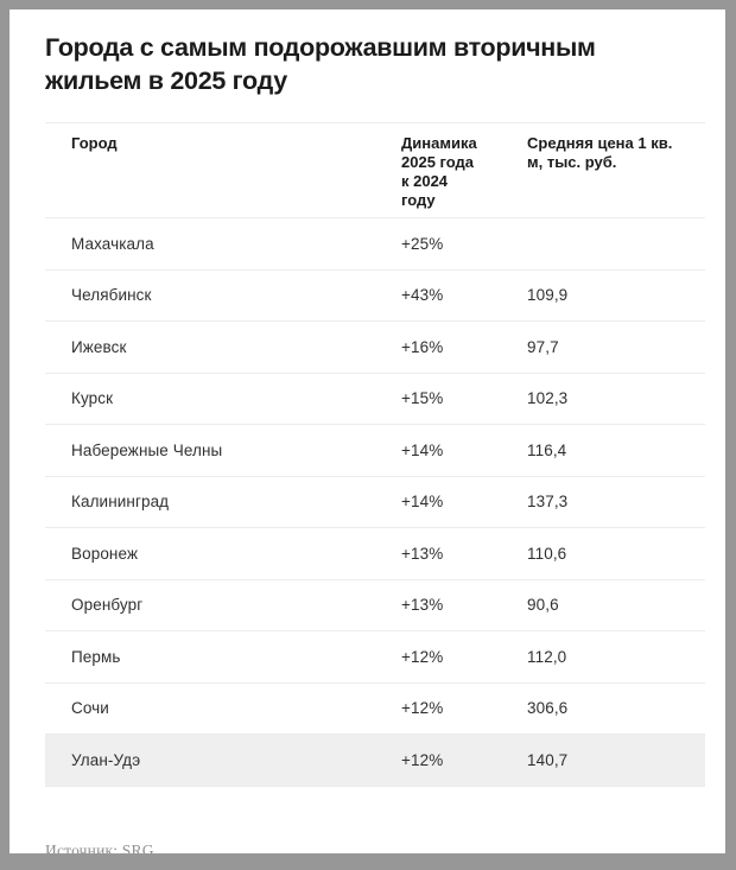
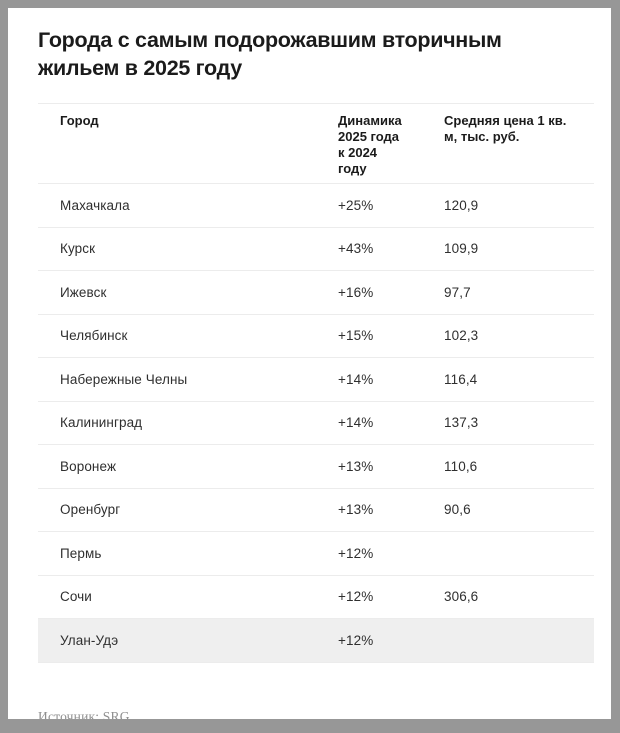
  Города с самым подорожавшим вторичным жильем в 2025 году
  Город
  Динамика
  2025 года
  к 2024
  году
  Средняя цена 1 кв.
  м, тыс. руб.
  Махачкала
  +25%
+ 120,9
- Челябинск
+ Курск
  +43%
  109,9
  Ижевск
  +16%
  97,7
- Курск
+ Челябинск
  +15%
  102,3
  Набережные Челны
  +14%
  116,4
  Калининград
  +14%
  137,3
  Воронеж
  +13%
  110,6
  Оренбург
  +13%
  90,6
  Пермь
  +12%
- 112,0
  Сочи
  +12%
  306,6
  Улан-Удэ
  +12%
- 140,7
  Источник: SRG
